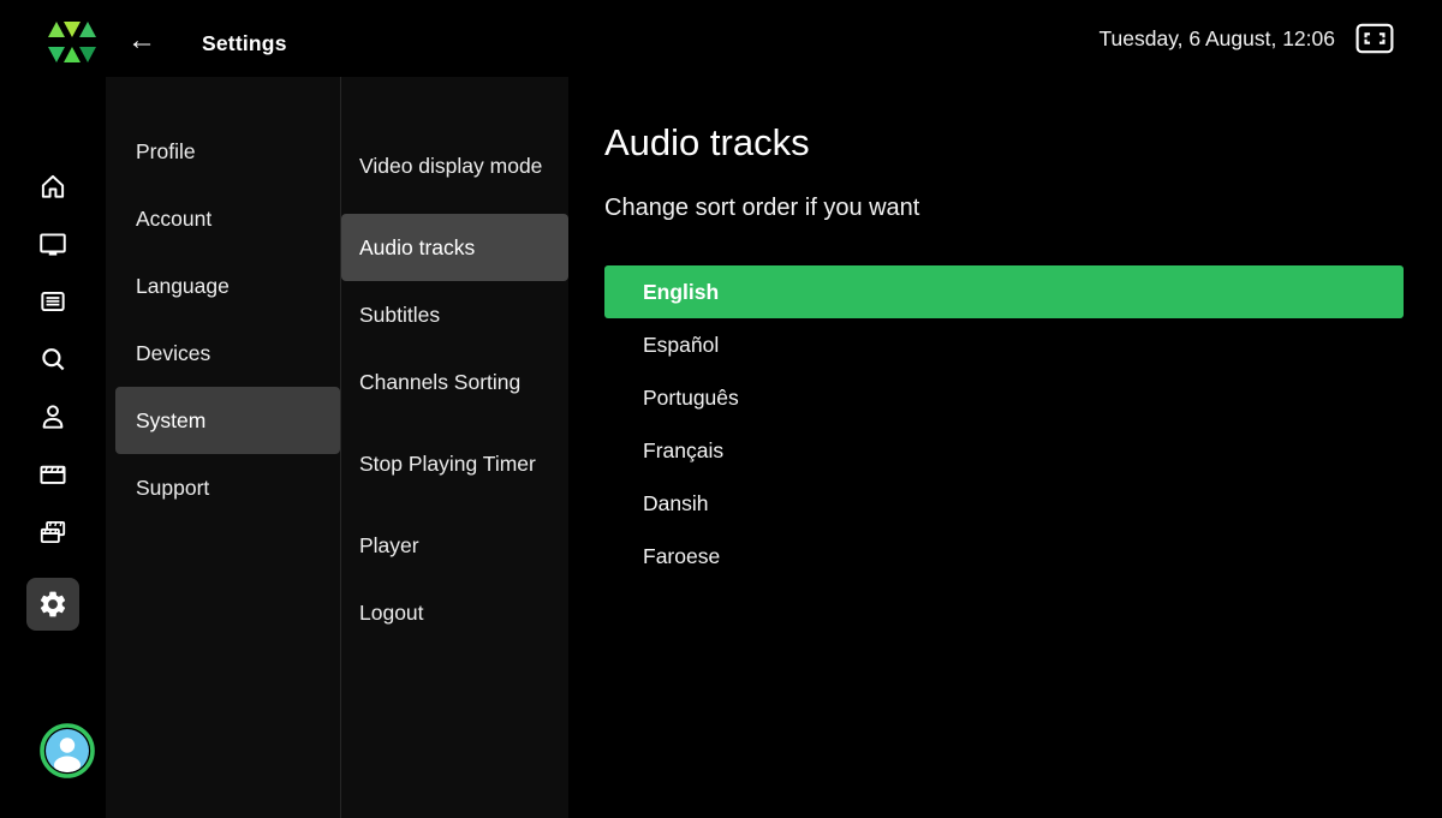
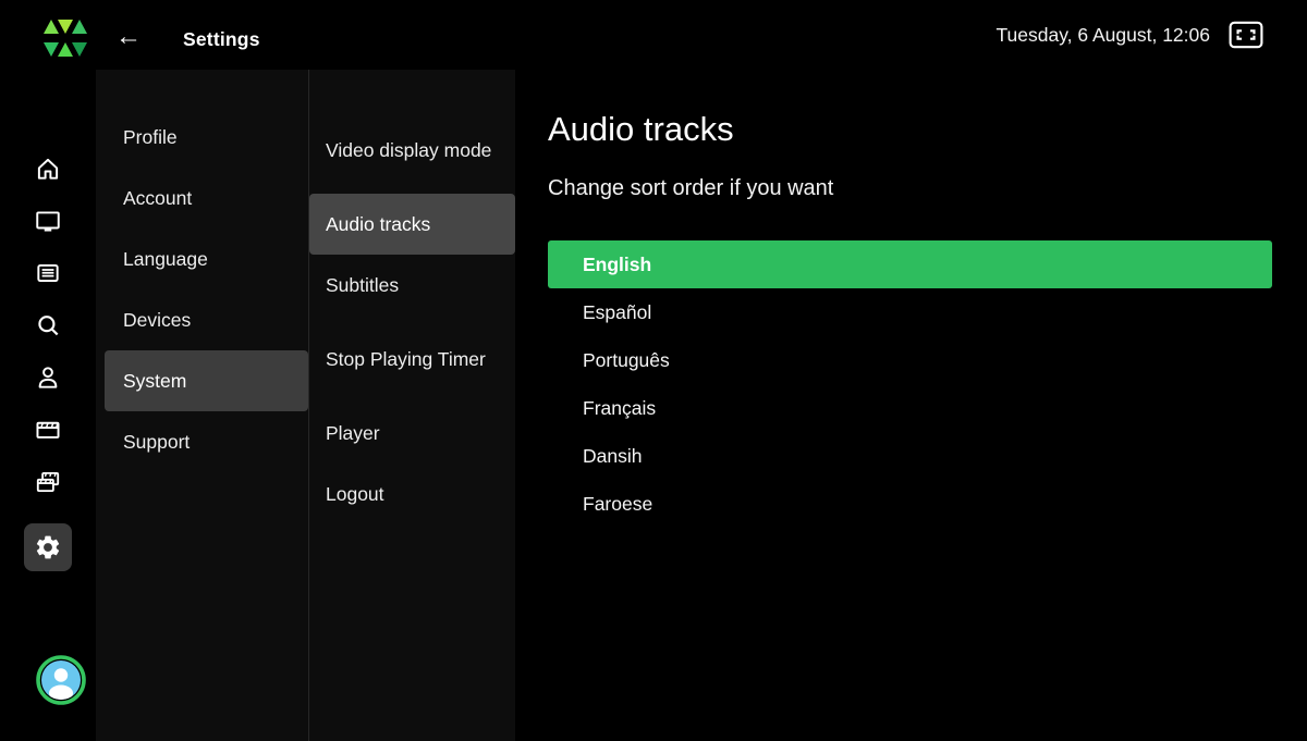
  ←
  Settings
  Tuesday, 6 August, 12:06
  Profile
  Account
  Language
  Devices
  System
  Support
  Video display mode
  Audio tracks
  Subtitles
- Channels Sorting
  Stop Playing Timer
  Player
  Logout
  Audio tracks
  Change sort order if you want
  English
  Español
  Português
  Français
  Dansih
  Faroese
